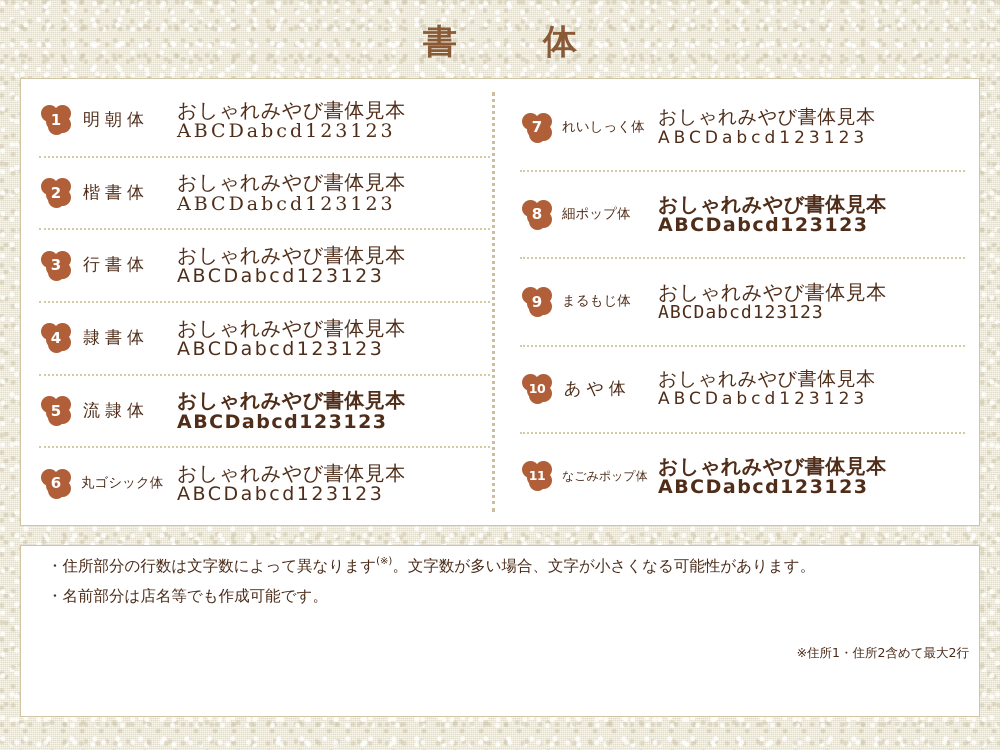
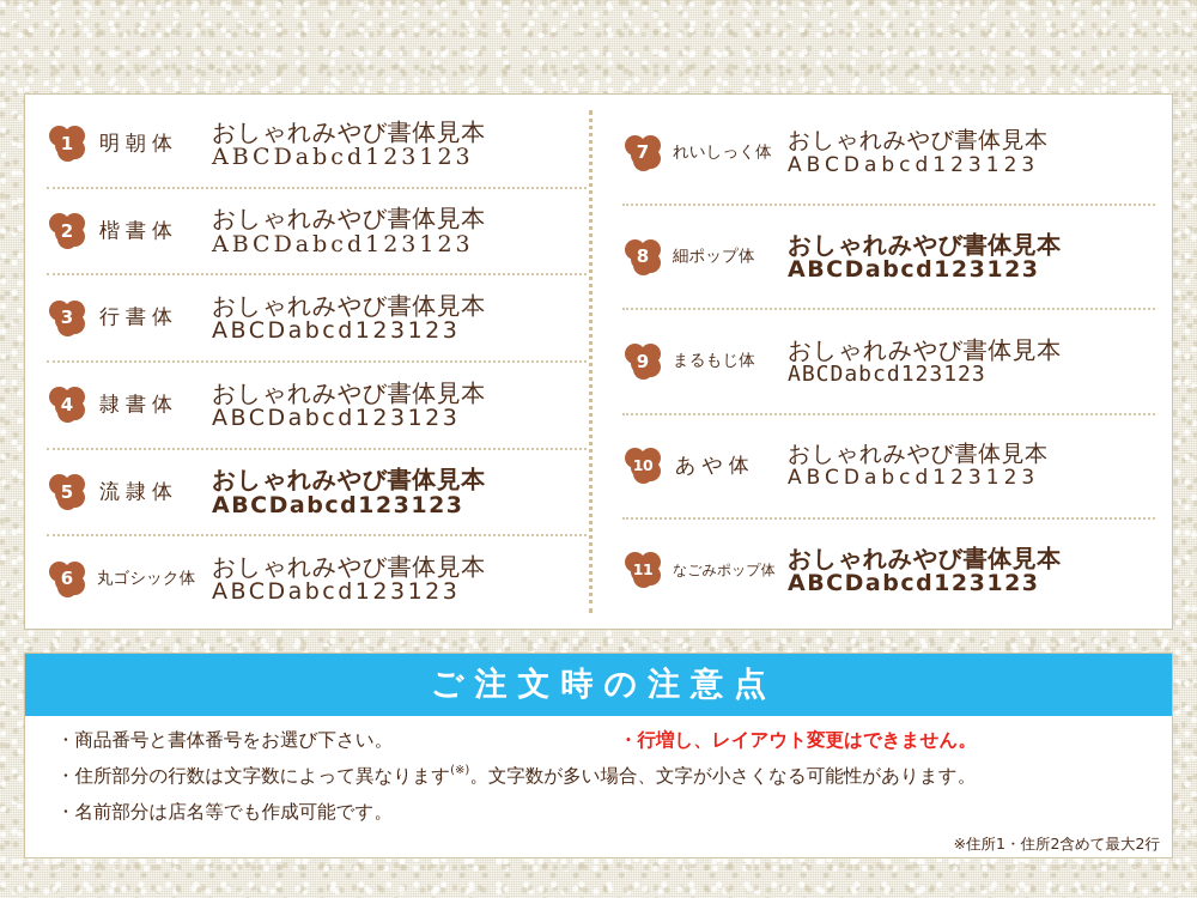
- 書 体
  1
  明朝体
  おしゃれみやび書体見本
  ABCDabcd123123
  2
  楷書体
  おしゃれみやび書体見本
  ABCDabcd123123
  3
  行書体
  おしゃれみやび書体見本
  ABCDabcd123123
  4
  隷書体
  おしゃれみやび書体見本
  ABCDabcd123123
  5
  流隷体
  おしゃれみやび書体見本
  ABCDabcd123123
  6
  丸ゴシック体
  おしゃれみやび書体見本
  ABCDabcd123123
  7
  れいしっく体
  おしゃれみやび書体見本
  ABCDabcd123123
  8
  細ポップ体
  おしゃれみやび書体見本
  ABCDabcd123123
  9
  まるもじ体
  おしゃれみやび書体見本
  ABCDabcd123123
  10
  あや体
  おしゃれみやび書体見本
  ABCDabcd123123
  11
  なごみポップ体
  おしゃれみやび書体見本
  ABCDabcd123123
+ ご注文時の注意点
+ ・商品番号と書体番号をお選び下さい。
+ ・行増し、レイアウト変更はできません。
  ・住所部分の行数は文字数によって異なります
  (※)
  。文字数が多い場合、文字が小さくなる可能性があります。
  ・名前部分は店名等でも作成可能です。
  ※住所1・住所2含めて最大2行
